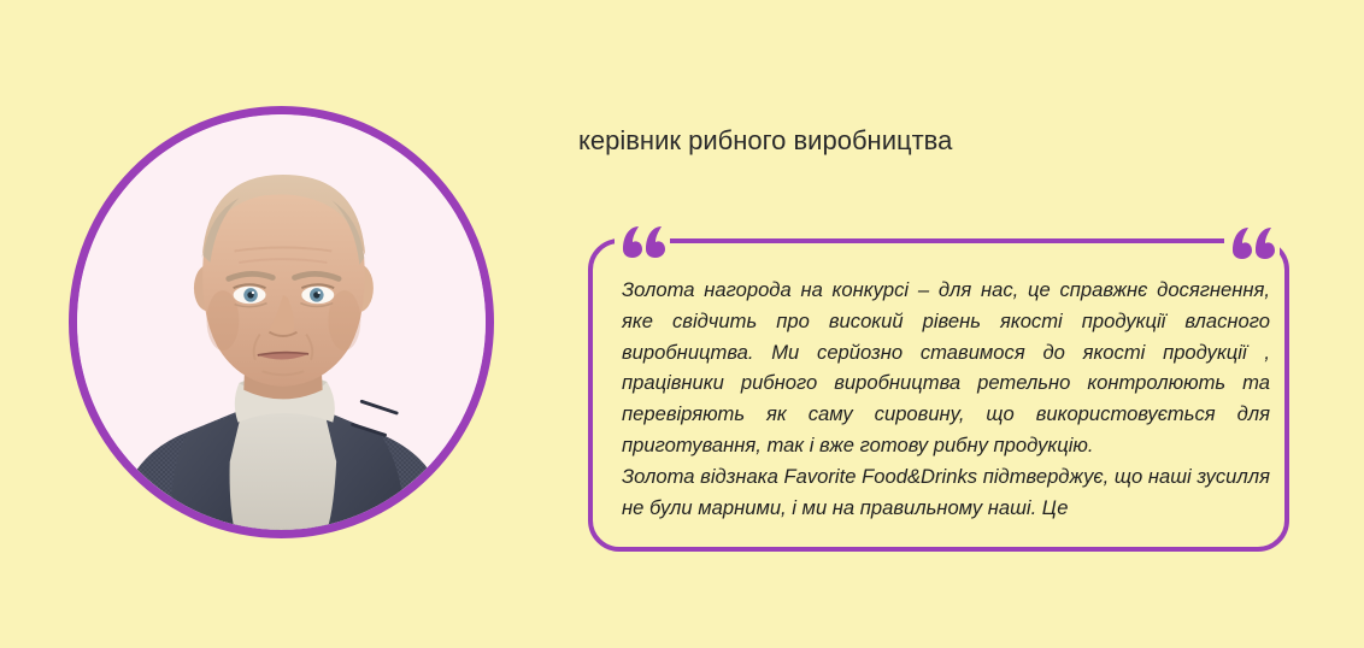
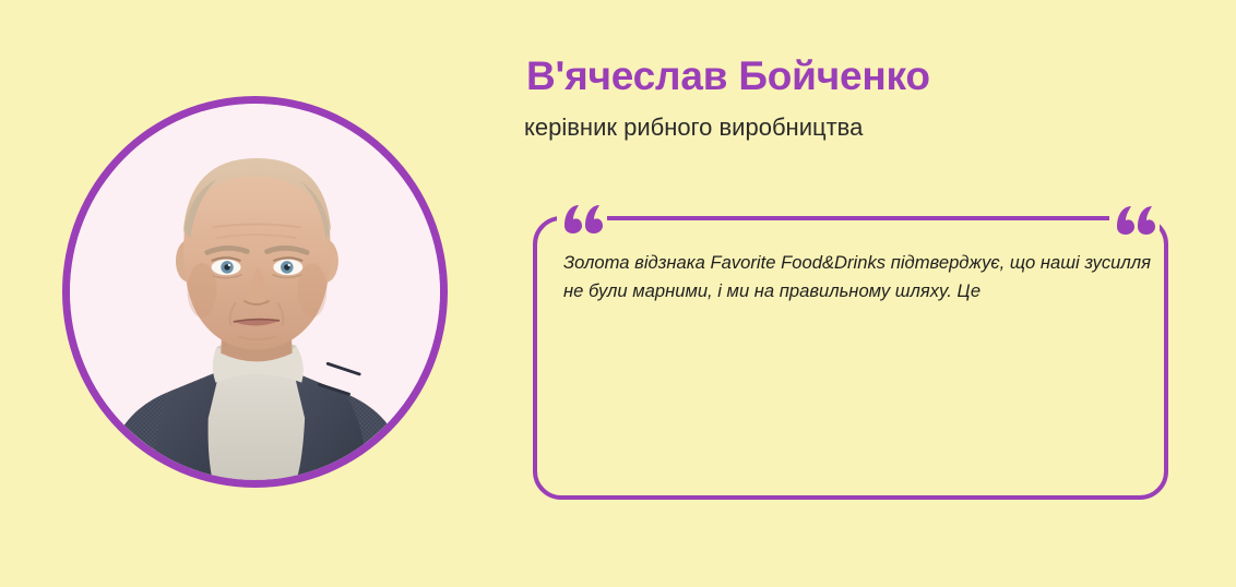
+ В'ячеслав Бойченко
  керівник рибного виробництва
- Золота нагорода на конкурсі – для нас, це справжнє досягнення, яке свідчить про високий рівень якості продукції власного виробництва. Ми серйозно ставимося до якості продукції , працівники рибного виробництва ретельно контролюють та перевіряють як саму сировину, що використовується для приготування, так і вже готову рибну продукцію.
- Золота відзнака Favorite Food&Drinks підтверджує, що наші зусилля не були марними, і ми на правильному наші. Це
+ Золота відзнака Favorite Food&Drinks підтверджує, що наші зусилля не були марними, і ми на правильному шляху. Це
